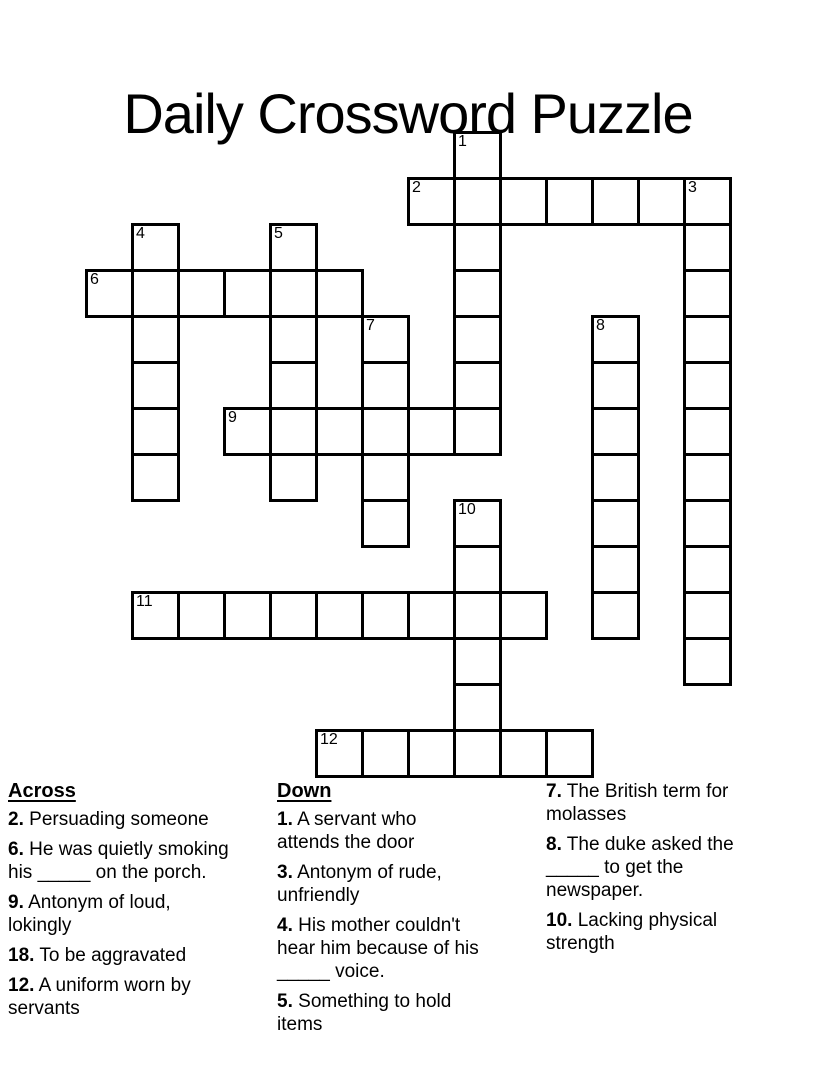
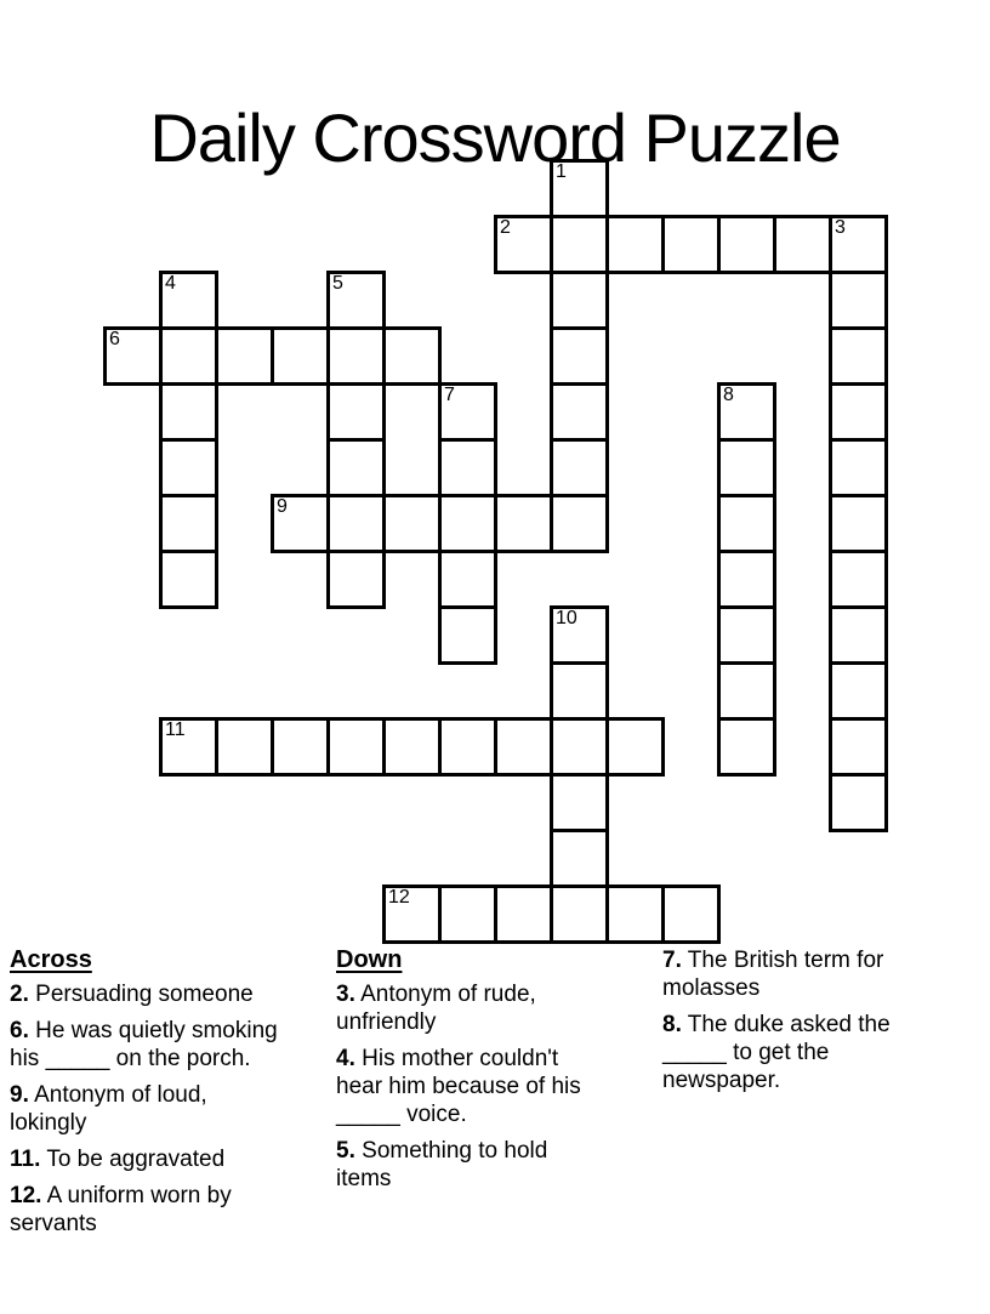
  Daily Crossword Puzzle
  1
  2
  3
  4
  5
  6
  7
  8
  9
  10
  11
  12
  Across
  2. Persuading someone
  6. He was quietly smoking his _____ on the porch.
  9. Antonym of loud, lokingly
- 18. To be aggravated
+ 11. To be aggravated
  12. A uniform worn by servants
  Down
- 1. A servant who attends the door
  3. Antonym of rude, unfriendly
  4. His mother couldn't hear him because of his _____ voice.
  5. Something to hold items
  7. The British term for molasses
  8. The duke asked the _____ to get the newspaper.
- 10. Lacking physical strength
